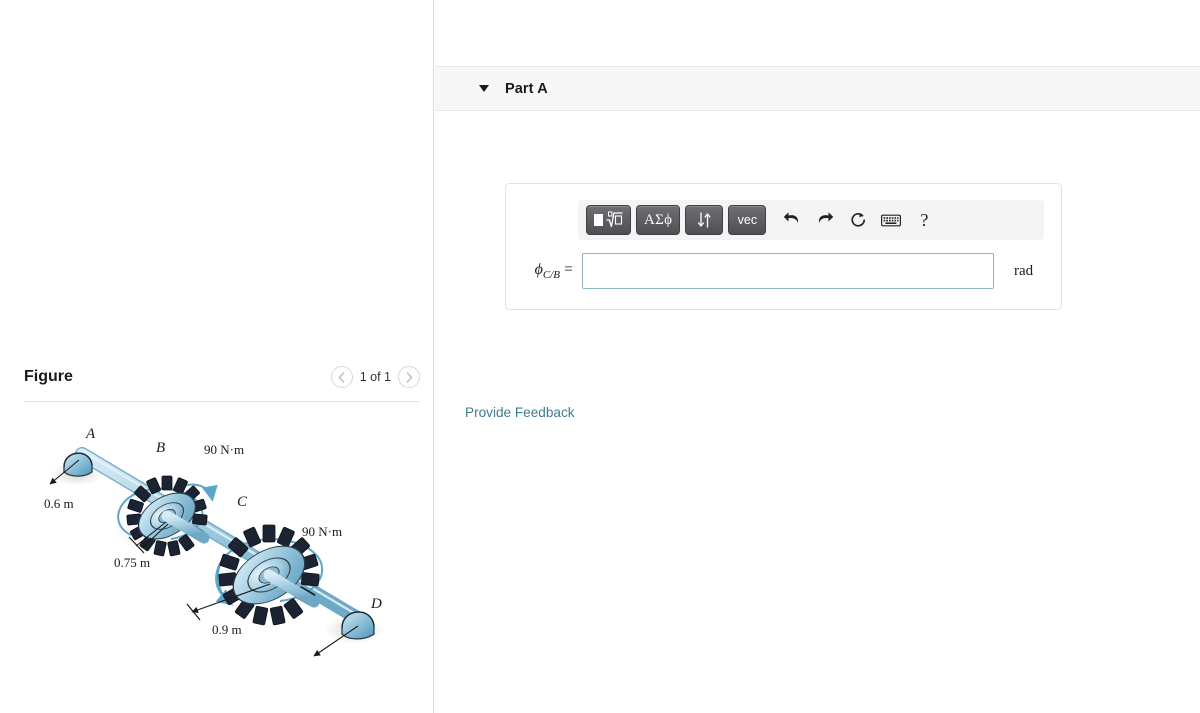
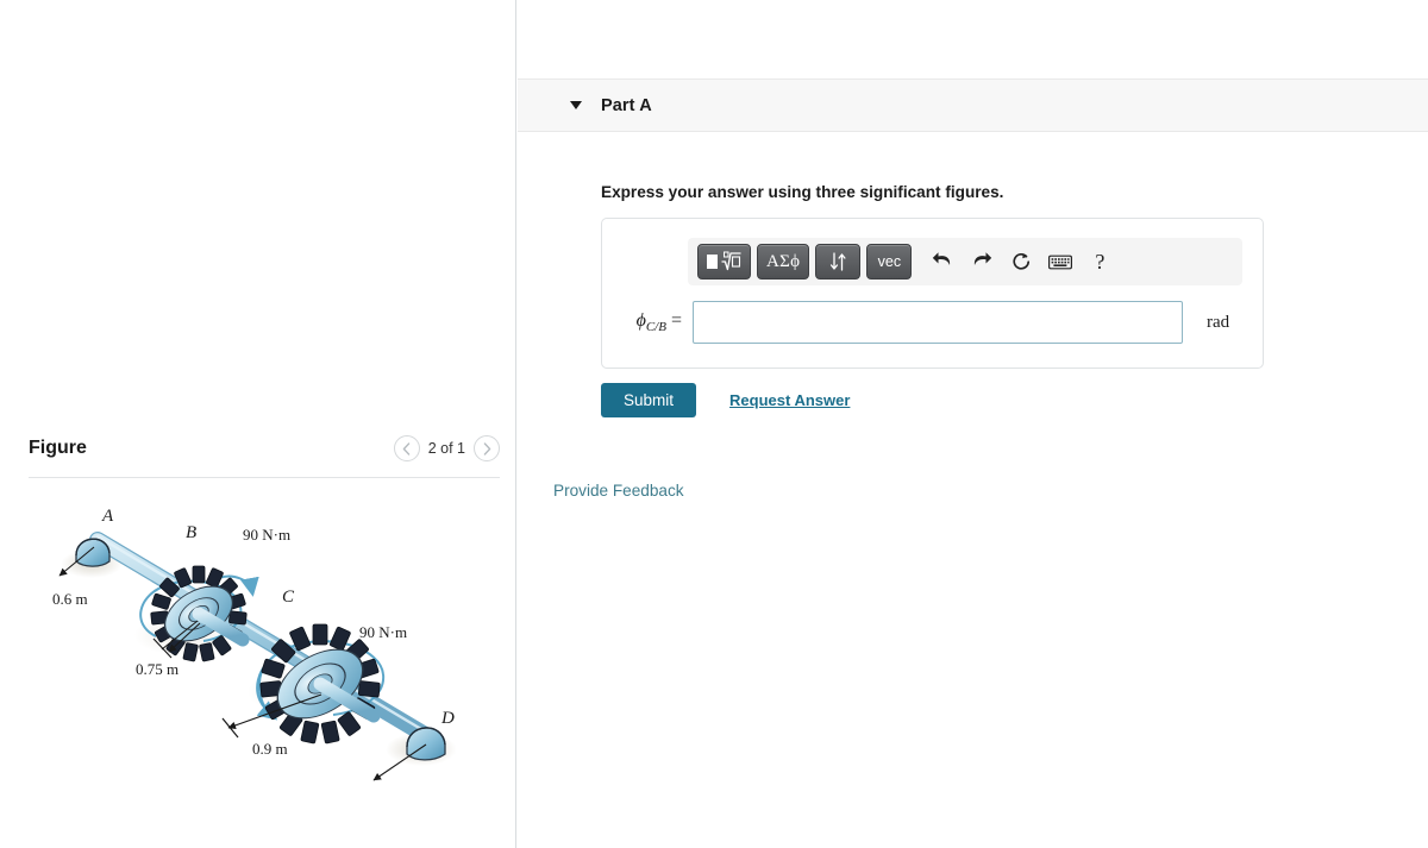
  Figure
- 1 of 1
+ 2 of 1
  A
  B
  C
  D
  90 N·m
  90 N·m
  0.6 m
  0.75 m
  0.9 m
  Part A
+ Express your answer using three significant figures.
  ΑΣϕ
  vec
  ?
  ϕC/B =
  rad
+ Submit
+ Request Answer
  Provide Feedback
